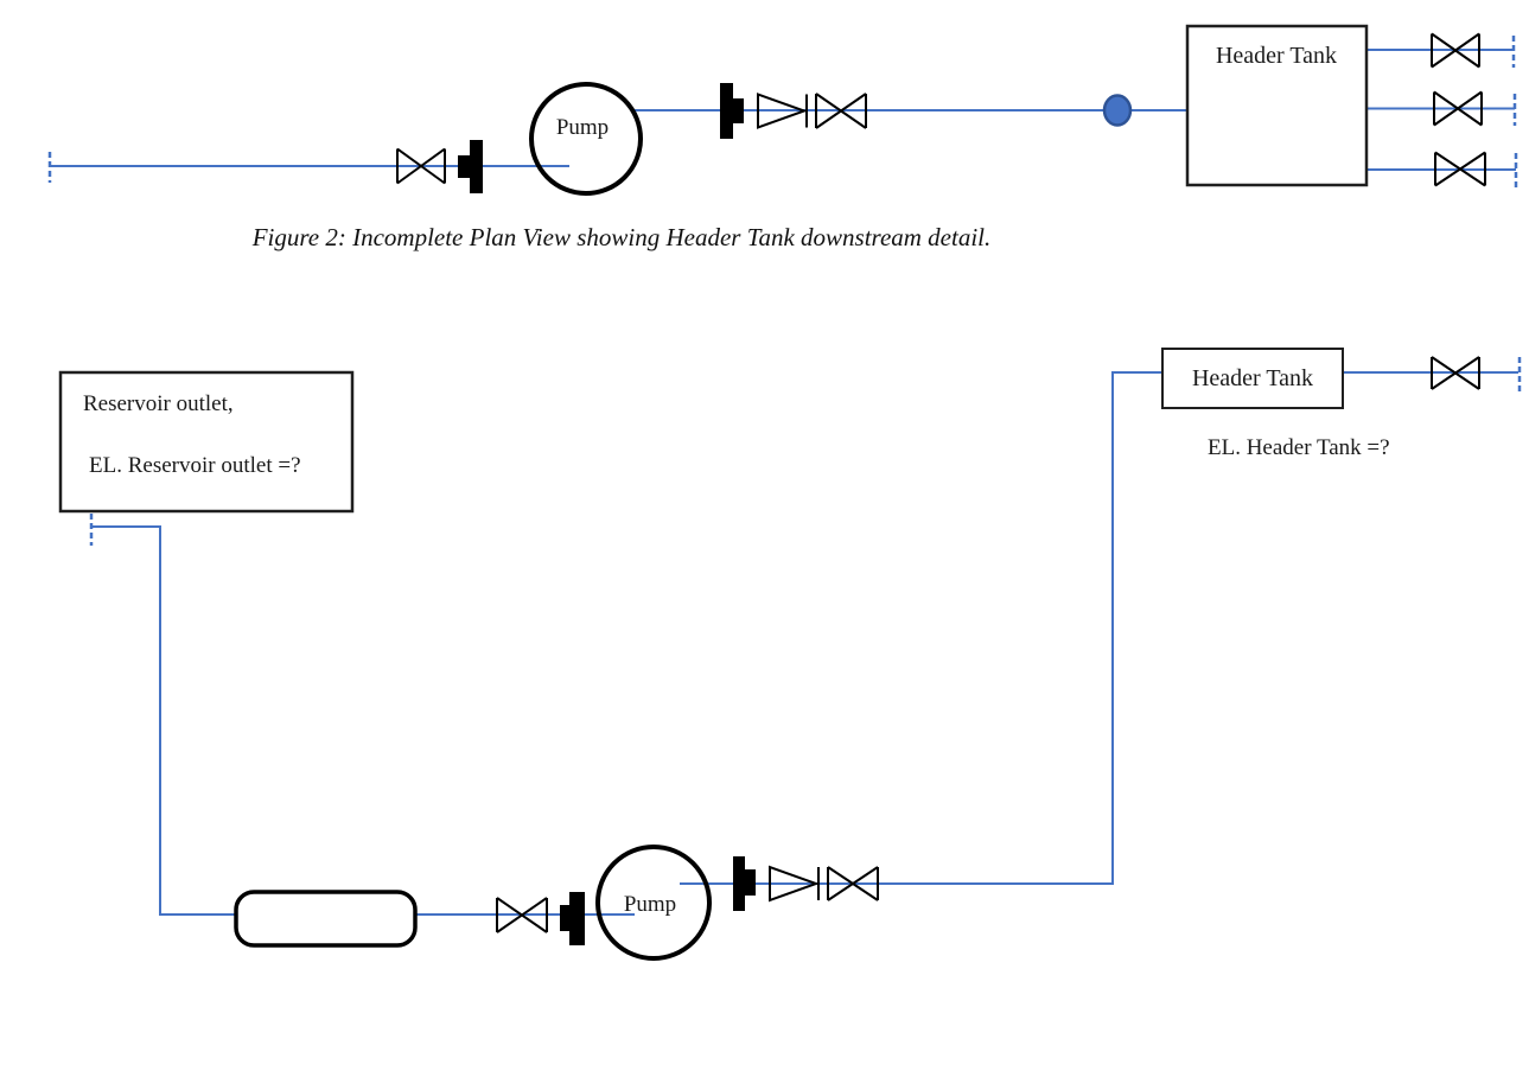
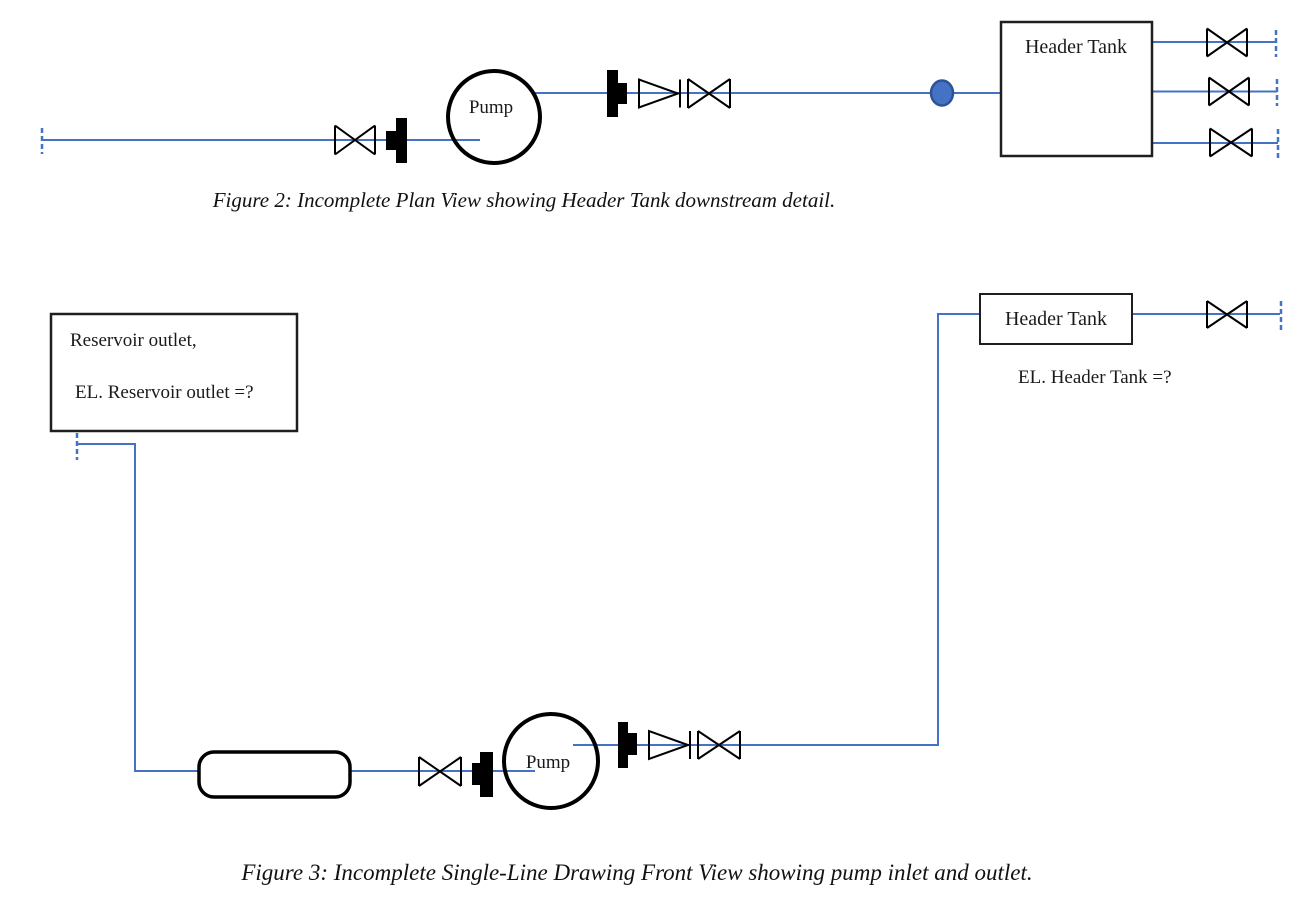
  Pump
  Header Tank
  Figure 2: Incomplete Plan View showing Header Tank downstream detail.
  Reservoir outlet,
  EL. Reservoir outlet =?
  Pump
  Header Tank
  EL. Header Tank =?
+ Figure 3: Incomplete Single-Line Drawing Front View showing pump inlet and outlet.
